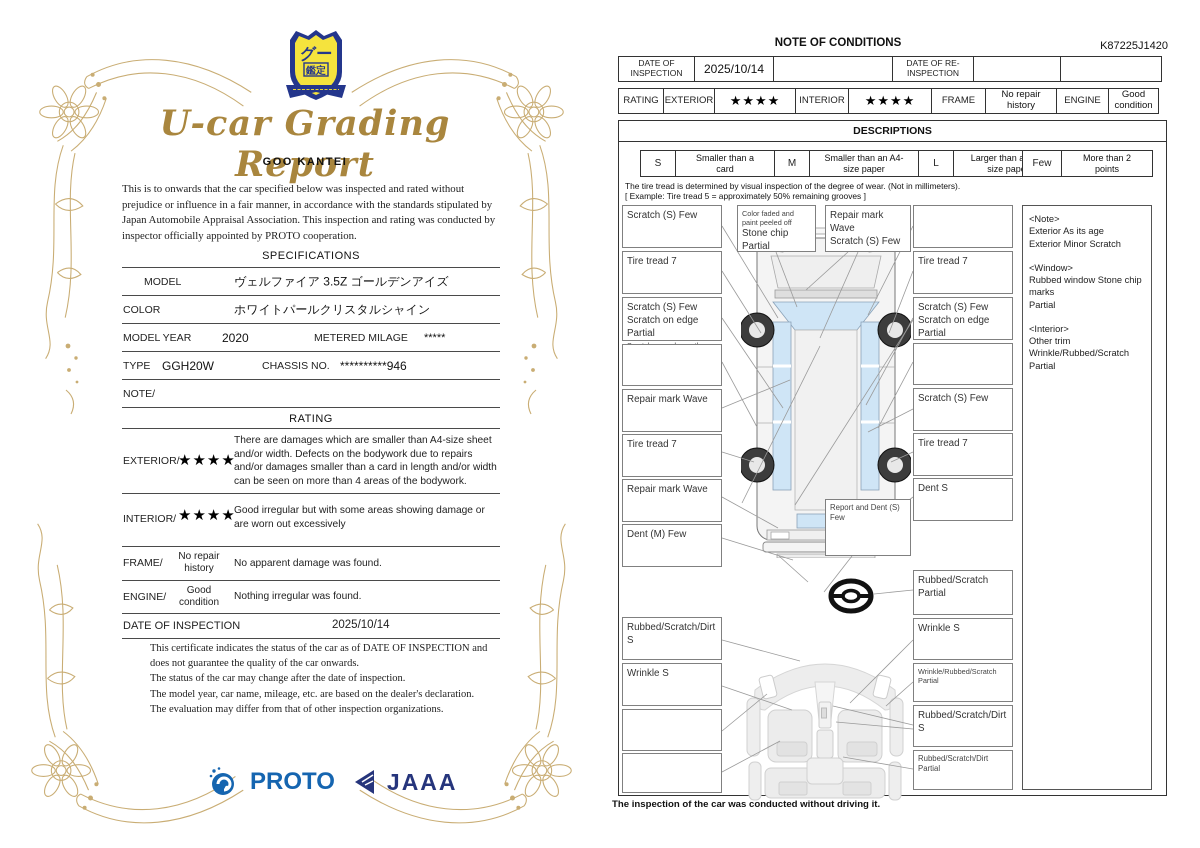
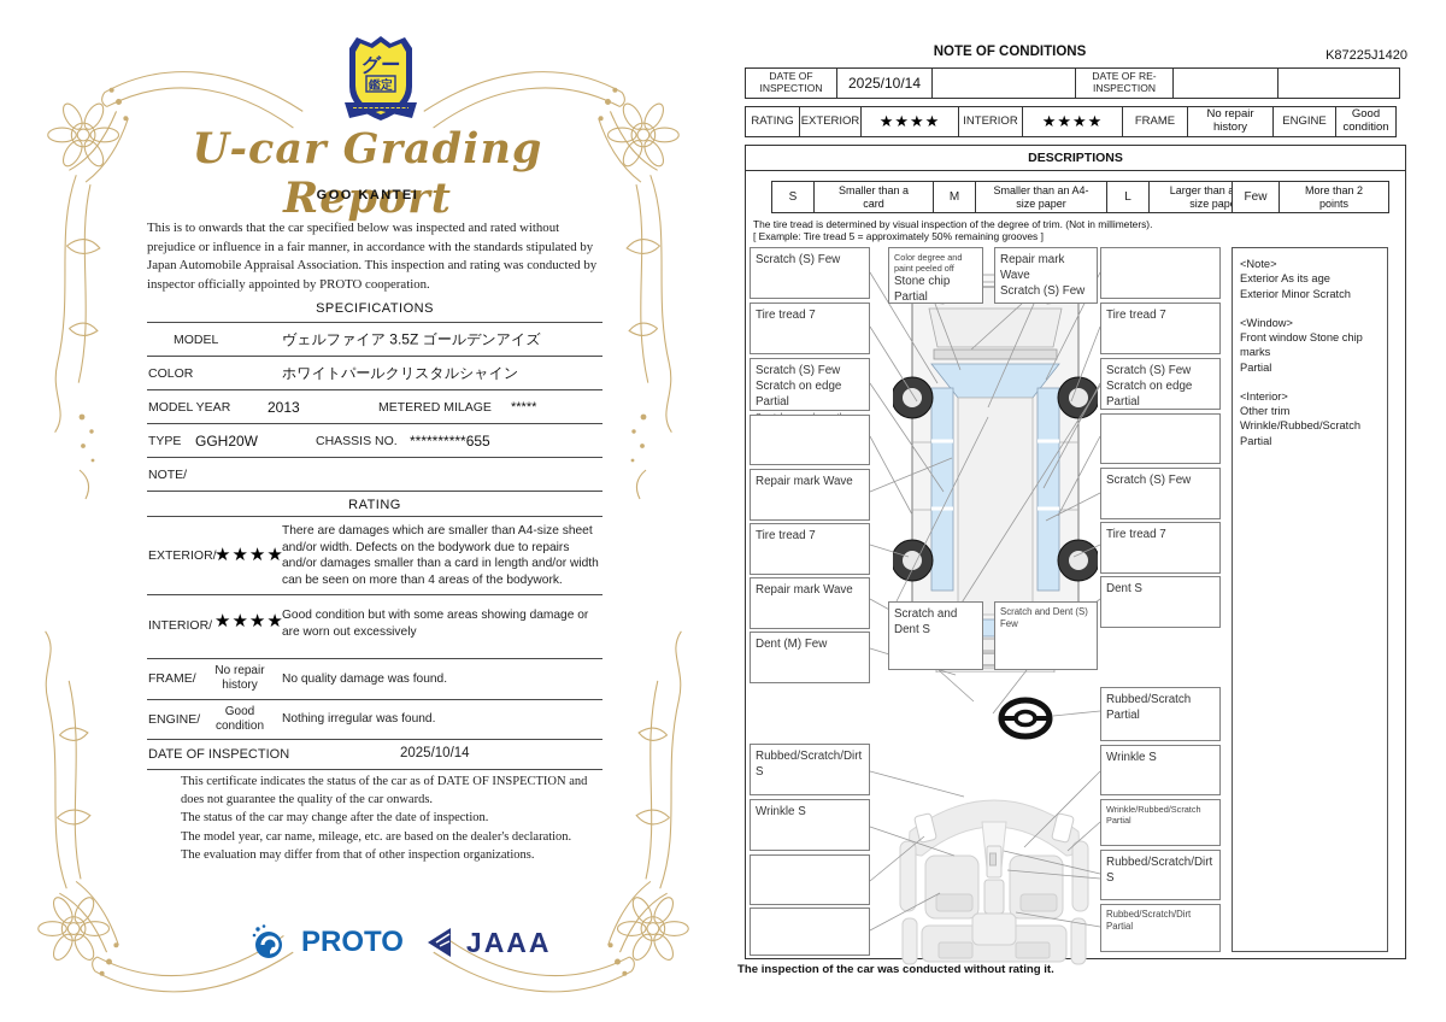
  グー
  鑑定
  U-car Grading Report
  GOO KANTEI
  This is to onwards that the car specified below was inspected and rated without prejudice or influence in a fair manner, in accordance with the standards stipulated by Japan Automobile Appraisal Association. This inspection and rating was conducted by inspector officially appointed by PROTO cooperation.
  SPECIFICATIONS
  MODEL
  ヴェルファイア 3.5Z ゴールデンアイズ
  COLOR
  ホワイトパールクリスタルシャイン
  MODEL YEAR
- 2020
+ 2013
  METERED MILAGE
  *****
  TYPE
  GGH20W
  CHASSIS NO.
- **********946
+ **********655
  NOTE/
  RATING
  EXTERIOR/
  ★★★★
  There are damages which are smaller than A4-size sheet and/or width. Defects on the bodywork due to repairs and/or damages smaller than a card in length and/or width can be seen on more than 4 areas of the bodywork.
  INTERIOR/
  ★★★★
- Good irregular but with some areas showing damage or are worn out excessively
+ Good condition but with some areas showing damage or are worn out excessively
  FRAME/
  No repair history
- No apparent damage was found.
+ No quality damage was found.
  ENGINE/
  Good condition
  Nothing irregular was found.
  DATE OF INSPECTION
  2025/10/14
  This certificate indicates the status of the car as of DATE OF INSPECTION and does not guarantee the quality of the car onwards.
  The status of the car may change after the date of inspection.
  The model year, car name, mileage, etc. are based on the dealer's declaration.
  The evaluation may differ from that of other inspection organizations.
  PROTO
  JAAA
  NOTE OF CONDITIONS
  K87225J1420
  DATE OF INSPECTION
  2025/10/14
  DATE OF RE-INSPECTION
  RATING
  EXTERIOR
  ★★★★
  INTERIOR
  ★★★★
  FRAME
  No repair history
  ENGINE
  Good condition
  DESCRIPTIONS
  S
  Smaller than a card
  M
  Smaller than an A4-size paper
  L
  Larger thansize pap
  Few
  More than 2 points
- The tire tread is determined by visual inspection of the degree of wear. (Not in millimeters).
+ The tire tread is determined by visual inspection of the degree of trim. (Not in millimeters).
  [ Example: Tire tread 5 = approximately 50% remaining grooves ]
  Scratch (S) Few
  Tire tread 7
  Scratch (S) Few
  Scratch on edge Partial
  Repair mark Wave
  Tire tread 7
  Repair mark Wave
  Dent (M) Few
- Color faded and paint peeled off
+ Color degree and paint peeled off
  Stone chip Partial
  Repair mark Wave
  Scratch (S) Few
+ Scratch and Dent S
- Report and Dent (S) Few
+ Scratch and Dent (S) Few
  Tire tread 7
  Scratch (S) Few
  Scratch on edge Partial
  Scratch (S) Few
  Tire tread 7
  Dent S
  Rubbed/Scratch/Dirt S
  Wrinkle S
  Rubbed/Scratch Partial
  Wrinkle S
  Wrinkle/Rubbed/Scratch Partial
  Rubbed/Scratch/Dirt S
  Rubbed/Scratch/Dirt Partial
  <Note>
  Exterior As its age
  Exterior Minor Scratch
  <Window>
- Rubbed window Stone chip marks
+ Front window Stone chip marks
  Partial
  <Interior>
  Other trim
  Wrinkle/Rubbed/Scratch
  Partial
- The inspection of the car was conducted without driving it.
+ The inspection of the car was conducted without rating it.
